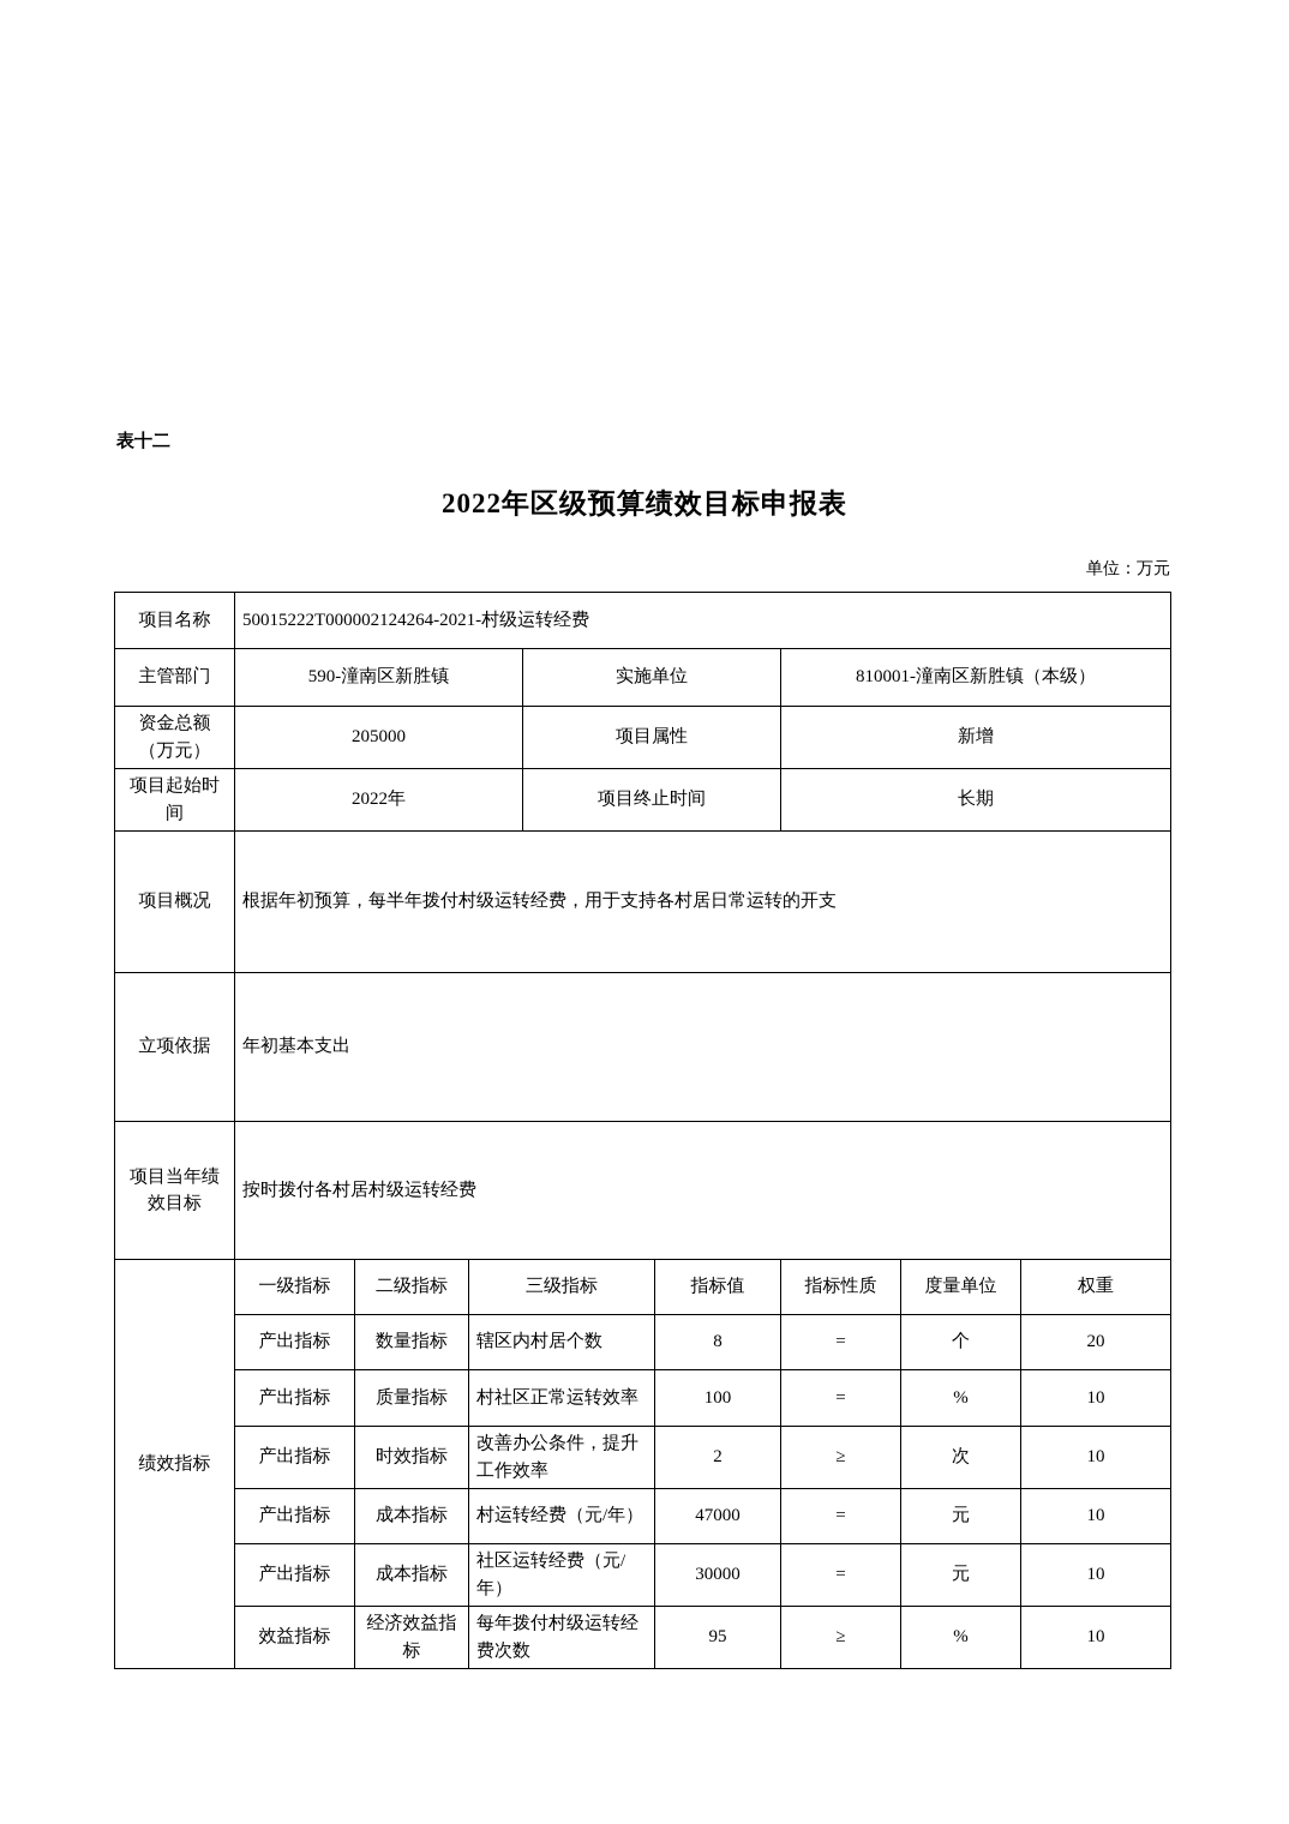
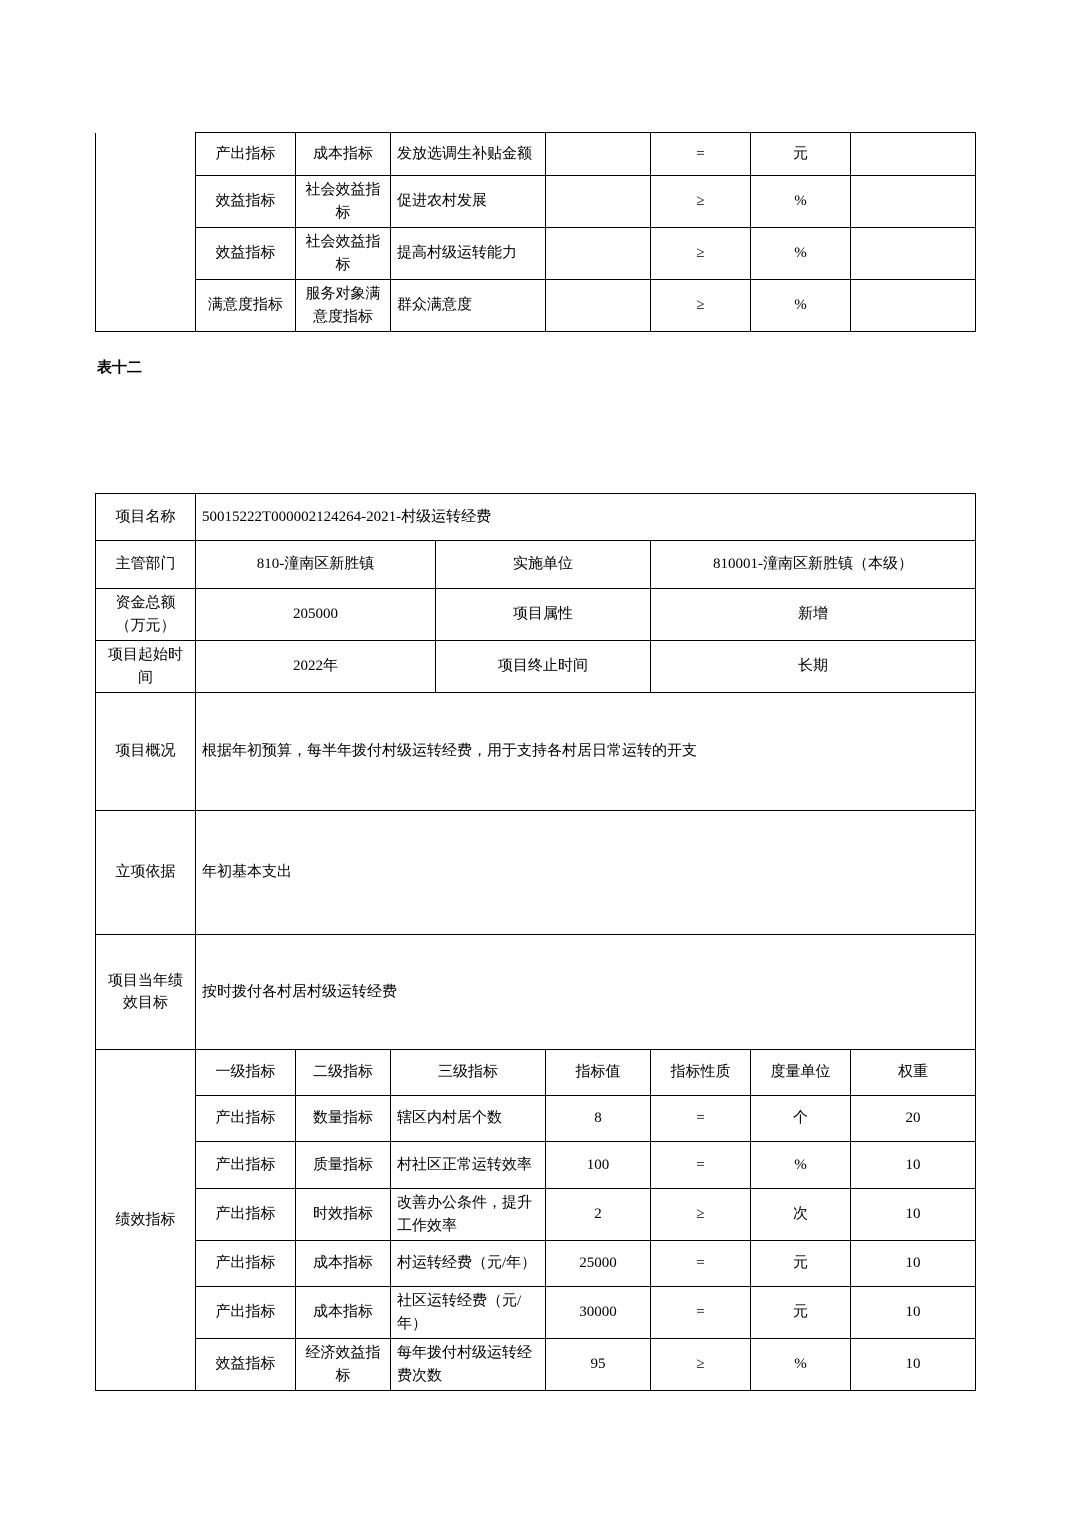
+ 	产出指标	成本指标	发放选调生补贴金额		=	元
+ 效益指标	社会效益指标	促进农村发展		≥	%
+ 效益指标	社会效益指标	提高村级运转能力		≥	%
+ 满意度指标	服务对象满意度指标	群众满意度		≥	%
  表十二
- 2022年区级预算绩效目标申报表
- 单位：万元
  项目名称	50015222T000002124264-2021-村级运转经费
- 主管部门	590-潼南区新胜镇	实施单位	810001-潼南区新胜镇（本级）
+ 主管部门	810-潼南区新胜镇	实施单位	810001-潼南区新胜镇（本级）
  资金总额（万元）	205000	项目属性	新增
  项目起始时间	2022年	项目终止时间	长期
  项目概况	根据年初预算，每半年拨付村级运转经费，用于支持各村居日常运转的开支
  立项依据	年初基本支出
  项目当年绩效目标	按时拨付各村居村级运转经费
  绩效指标	一级指标	二级指标	三级指标	指标值	指标性质	度量单位	权重
  产出指标	数量指标	辖区内村居个数	8	=	个	20
  产出指标	质量指标	村社区正常运转效率	100	=	%	10
  产出指标	时效指标	改善办公条件，提升工作效率	2	≥	次	10
- 产出指标	成本指标	村运转经费（元/年）	47000	=	元	10
+ 产出指标	成本指标	村运转经费（元/年）	25000	=	元	10
  产出指标	成本指标	社区运转经费（元/年）	30000	=	元	10
  效益指标	经济效益指标	每年拨付村级运转经费次数	95	≥	%	10
